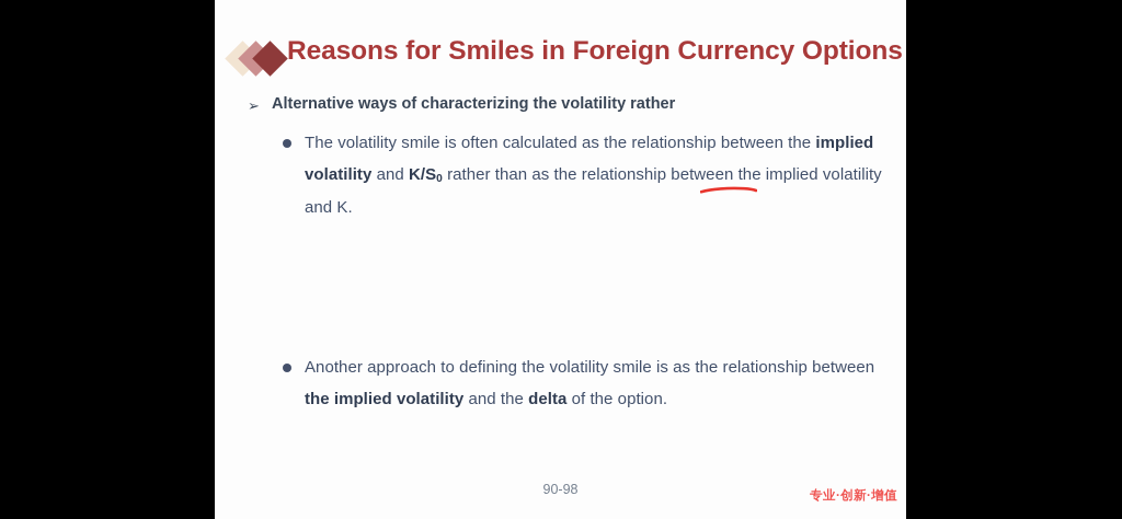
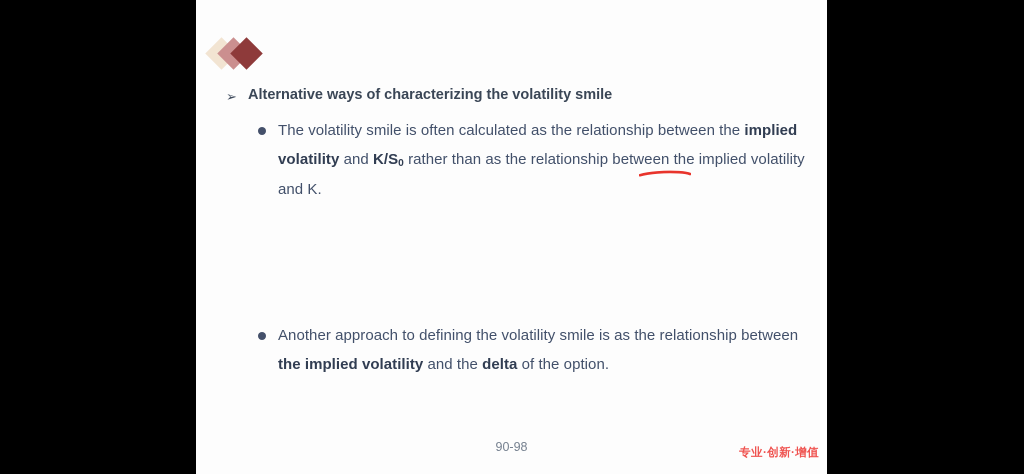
- Reasons for Smiles in Foreign Currency Options
  ➢
- Alternative ways of characterizing the volatility rather
+ Alternative ways of characterizing the volatility smile
  The volatility smile is often calculated as the relationship between the implied volatility and K/S0 rather than as the relationship between the implied volatility and K.
  Another approach to defining the volatility smile is as the relationship between the implied volatility and the delta of the option.
  90-98
  专业·创新·增值
